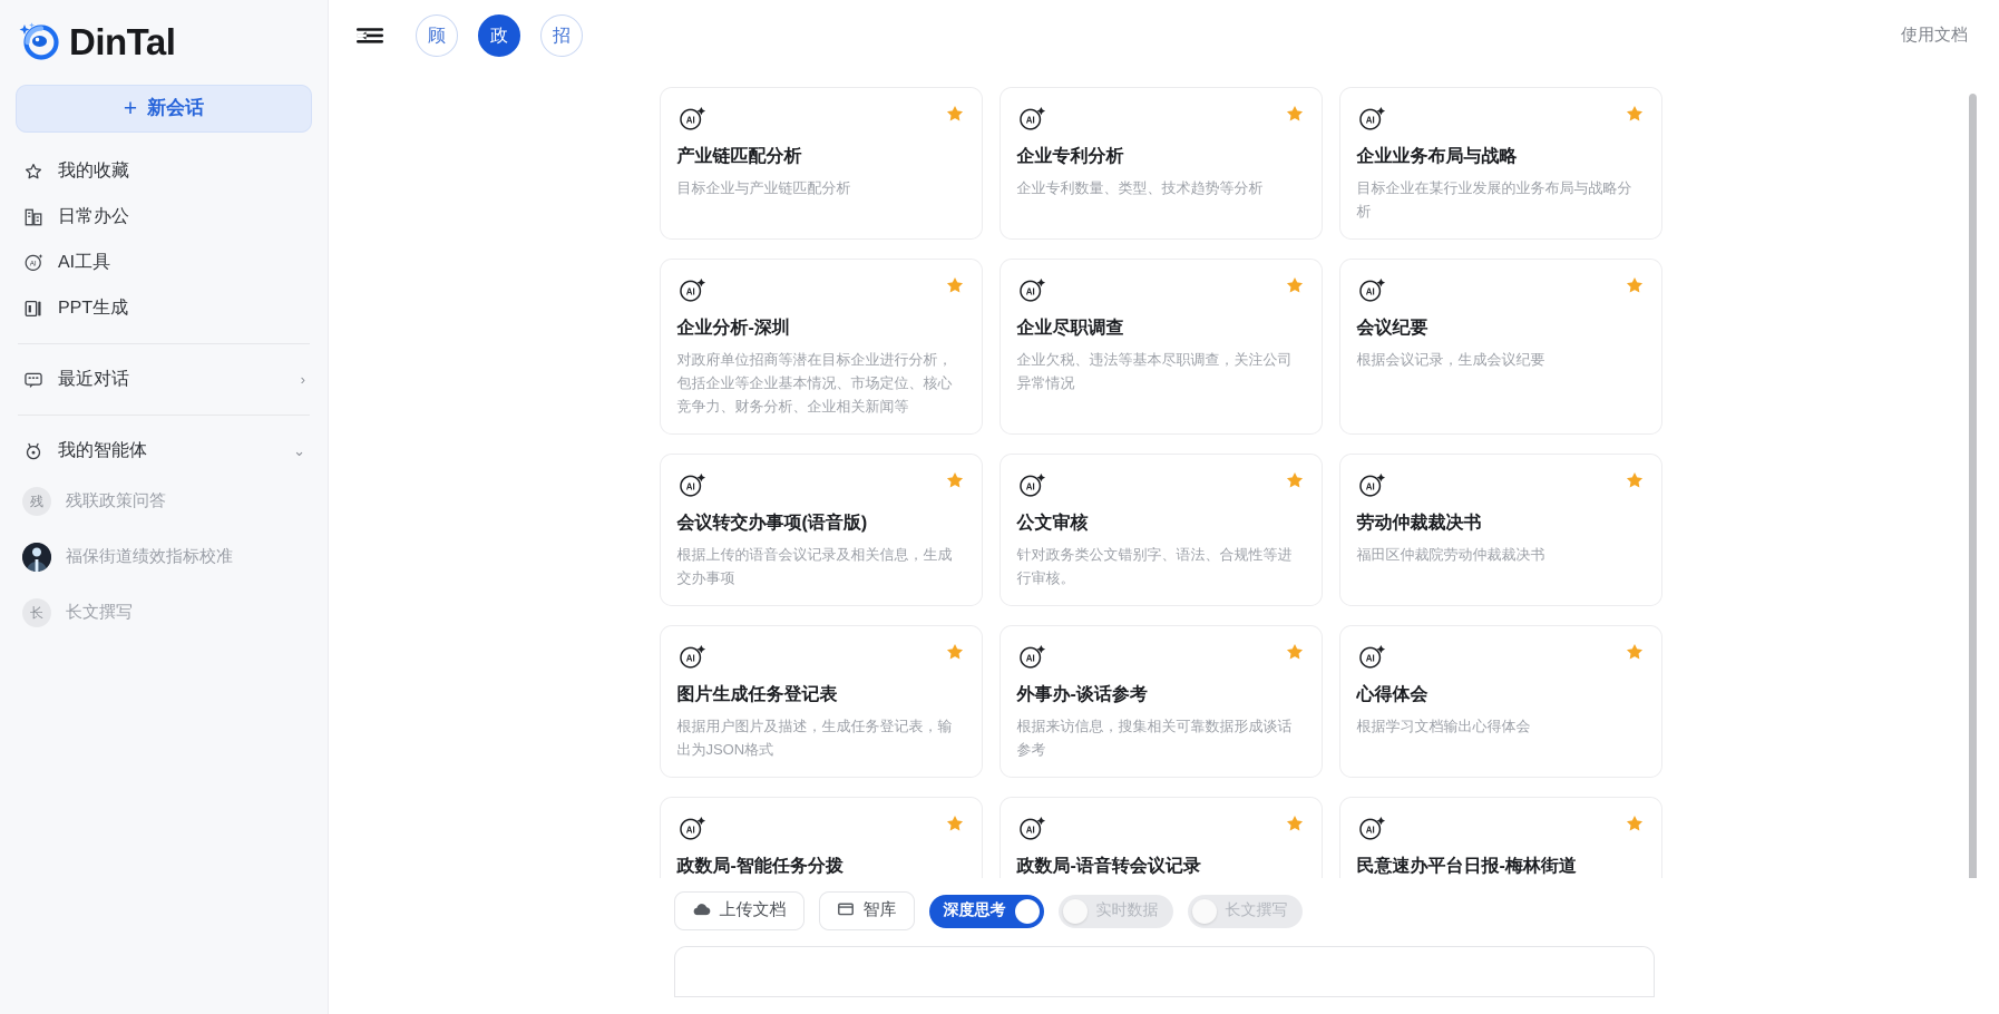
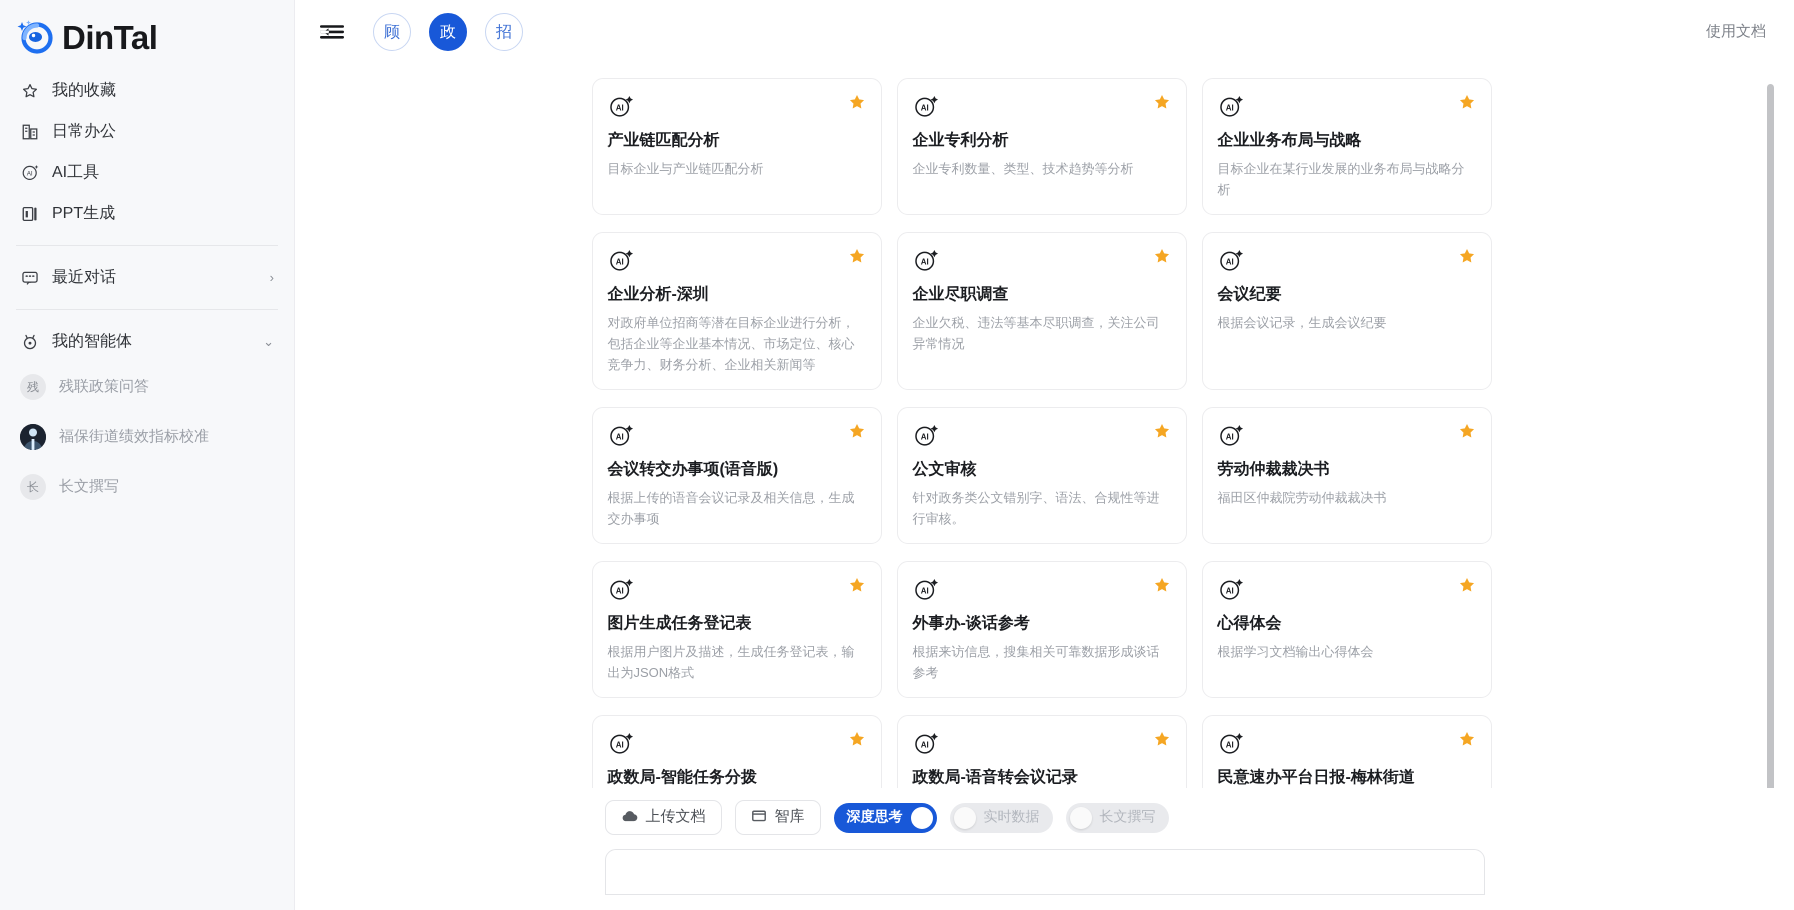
  DinTal
- +
- 新会话
  我的收藏
  日常办公
  AI工具
  PPT生成
  最近对话
  ›
  我的智能体
  ⌄
  残
  残联政策问答
  福保街道绩效指标校准
  长
  长文撰写
  顾
  政
  招
  使用文档
  AI
  产业链匹配分析
  目标企业与产业链匹配分析
  AI
  企业专利分析
  企业专利数量、类型、技术趋势等分析
  AI
  企业业务布局与战略
  目标企业在某行业发展的业务布局与战略分析
  AI
  企业分析-深圳
  对政府单位招商等潜在目标企业进行分析，包括企业等企业基本情况、市场定位、核心竞争力、财务分析、企业相关新闻等
  AI
  企业尽职调查
  企业欠税、违法等基本尽职调查，关注公司异常情况
  AI
  会议纪要
  根据会议记录，生成会议纪要
  AI
  会议转交办事项(语音版)
  根据上传的语音会议记录及相关信息，生成交办事项
  AI
  公文审核
  针对政务类公文错别字、语法、合规性等进行审核。
  AI
  劳动仲裁裁决书
  福田区仲裁院劳动仲裁裁决书
  AI
  图片生成任务登记表
  根据用户图片及描述，生成任务登记表，输出为JSON格式
  AI
  外事办-谈话参考
  根据来访信息，搜集相关可靠数据形成谈话参考
  AI
  心得体会
  根据学习文档输出心得体会
  AI
  政数局-智能任务分拨
  AI
  政数局-语音转会议记录
  AI
  民意速办平台日报-梅林街道
  上传文档
  智库
  深度思考
  实时数据
  长文撰写
